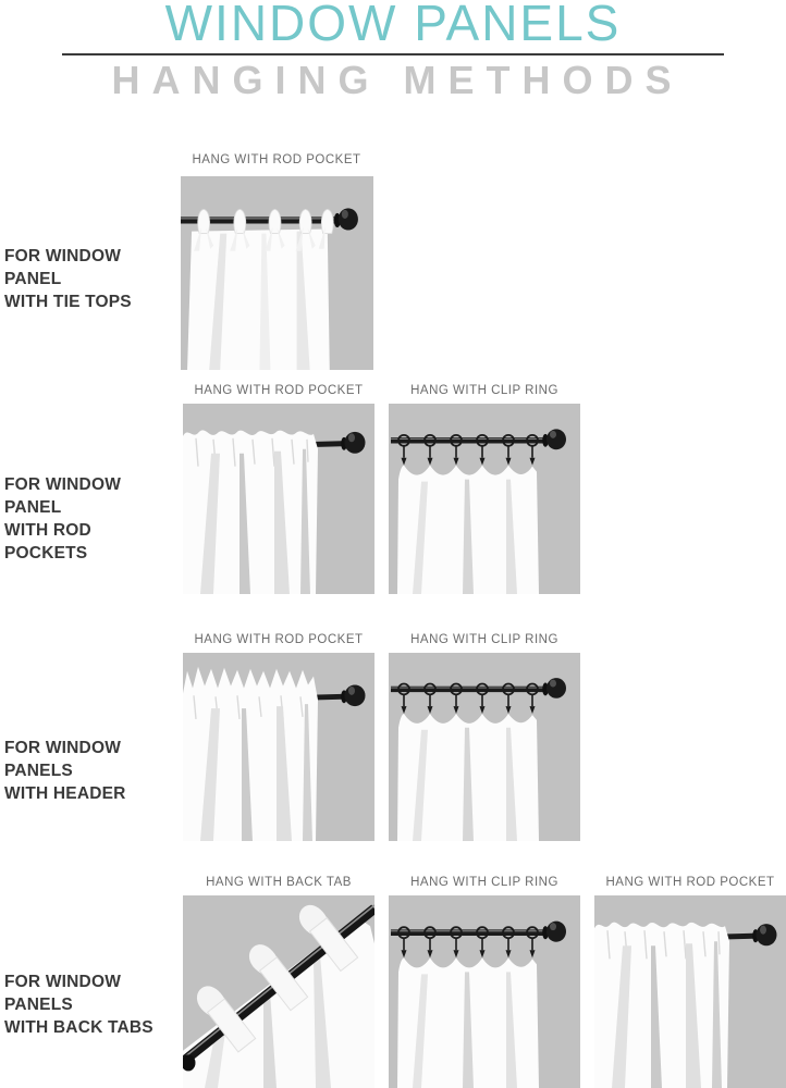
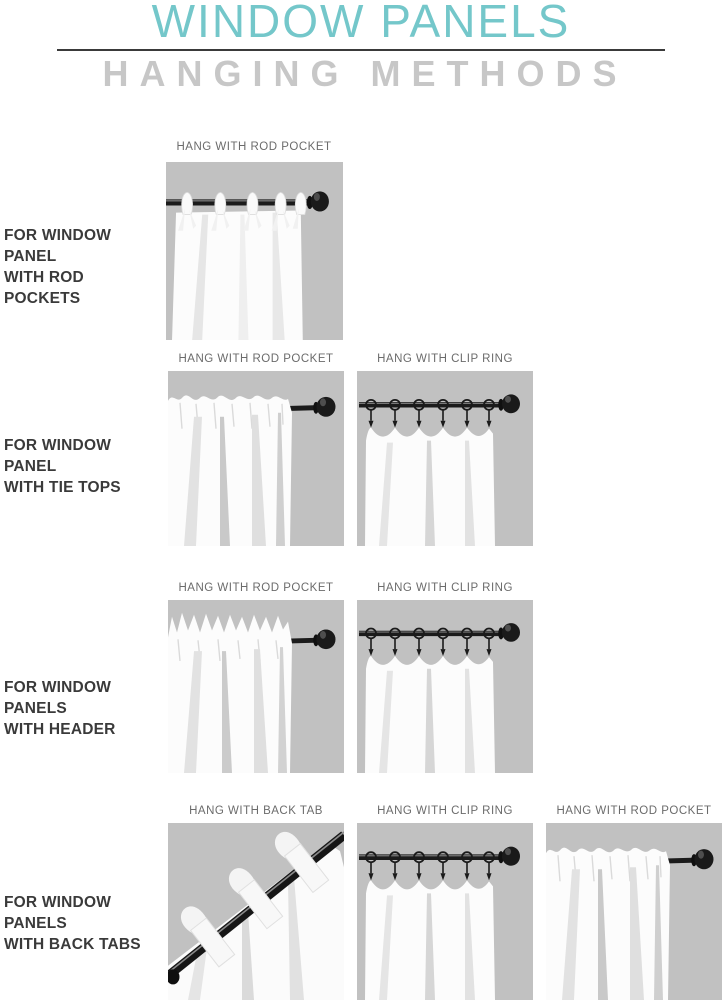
  WINDOW PANELS
  HANGING METHODS
  FOR WINDOW PANEL
- WITH TIE TOPS
+ WITH ROD POCKETS
  HANG WITH ROD POCKET
  FOR WINDOW PANEL
- WITH ROD POCKETS
+ WITH TIE TOPS
  HANG WITH ROD POCKET
  HANG WITH CLIP RING
  FOR WINDOW PANELS
  WITH HEADER
  HANG WITH ROD POCKET
  HANG WITH CLIP RING
  FOR WINDOW PANELS
  WITH BACK TABS
  HANG WITH BACK TAB
  HANG WITH CLIP RING
  HANG WITH ROD POCKET
